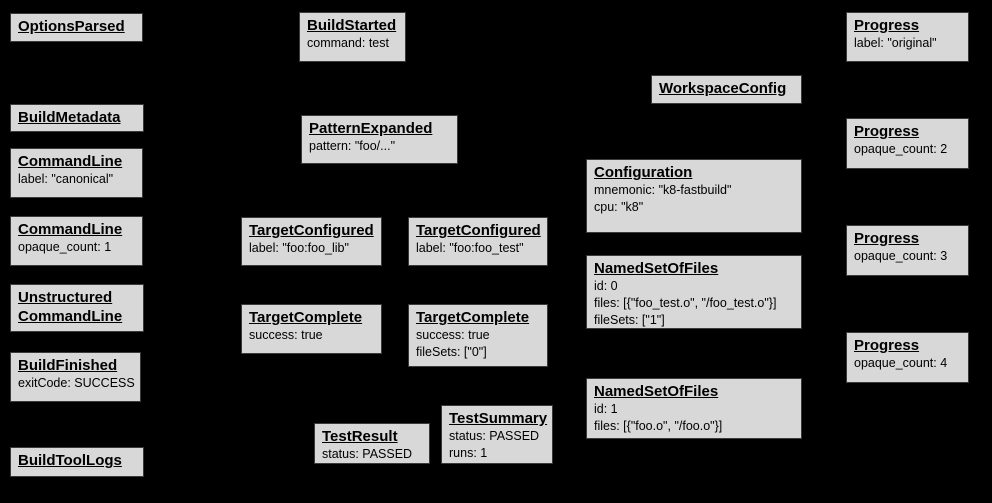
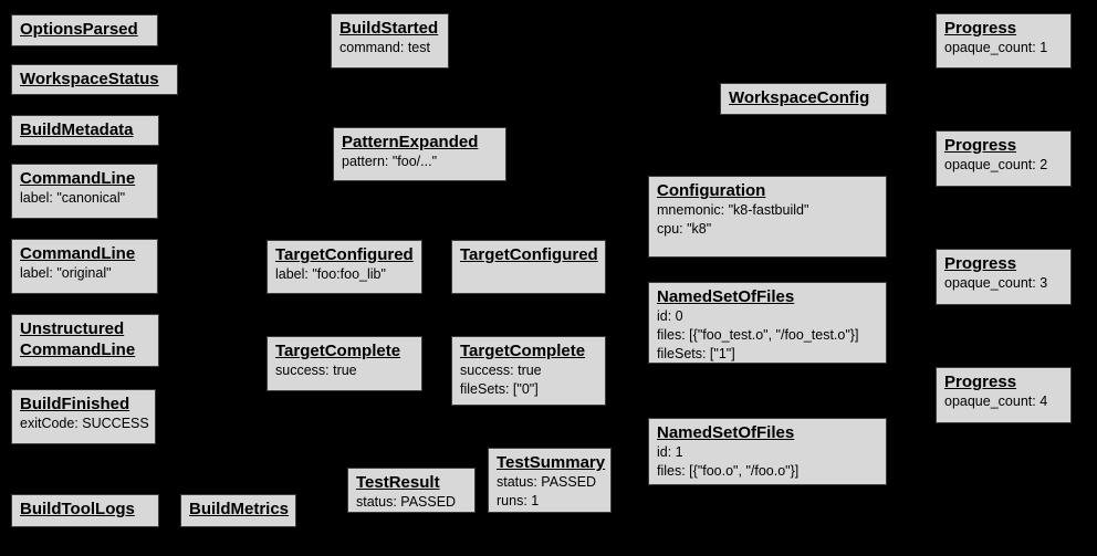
  OptionsParsed
+ WorkspaceStatus
  BuildMetadata
  CommandLine
  label: "canonical"
  CommandLine
- opaque_count: 1
+ label: "original"
  Unstructured
  CommandLine
  BuildFinished
  exitCode: SUCCESS
  BuildToolLogs
+ BuildMetrics
  BuildStarted
  command: test
  PatternExpanded
  pattern: "foo/..."
  TargetConfigured
  label: "foo:foo_lib"
  TargetConfigured
- label: "foo:foo_test"
  TargetComplete
  success: true
  TargetComplete
  success: true
  fileSets: ["0"]
  TestResult
  status: PASSED
  TestSummary
  status: PASSED
  runs: 1
  WorkspaceConfig
  Configuration
  mnemonic: "k8-fastbuild"
  cpu: "k8"
  NamedSetOfFiles
  id: 0
  files: [{"foo_test.o", "/foo_test.o"}]
  fileSets: ["1"]
  NamedSetOfFiles
  id: 1
  files: [{"foo.o", "/foo.o"}]
  Progress
- label: "original"
+ opaque_count: 1
  Progress
  opaque_count: 2
  Progress
  opaque_count: 3
  Progress
  opaque_count: 4
